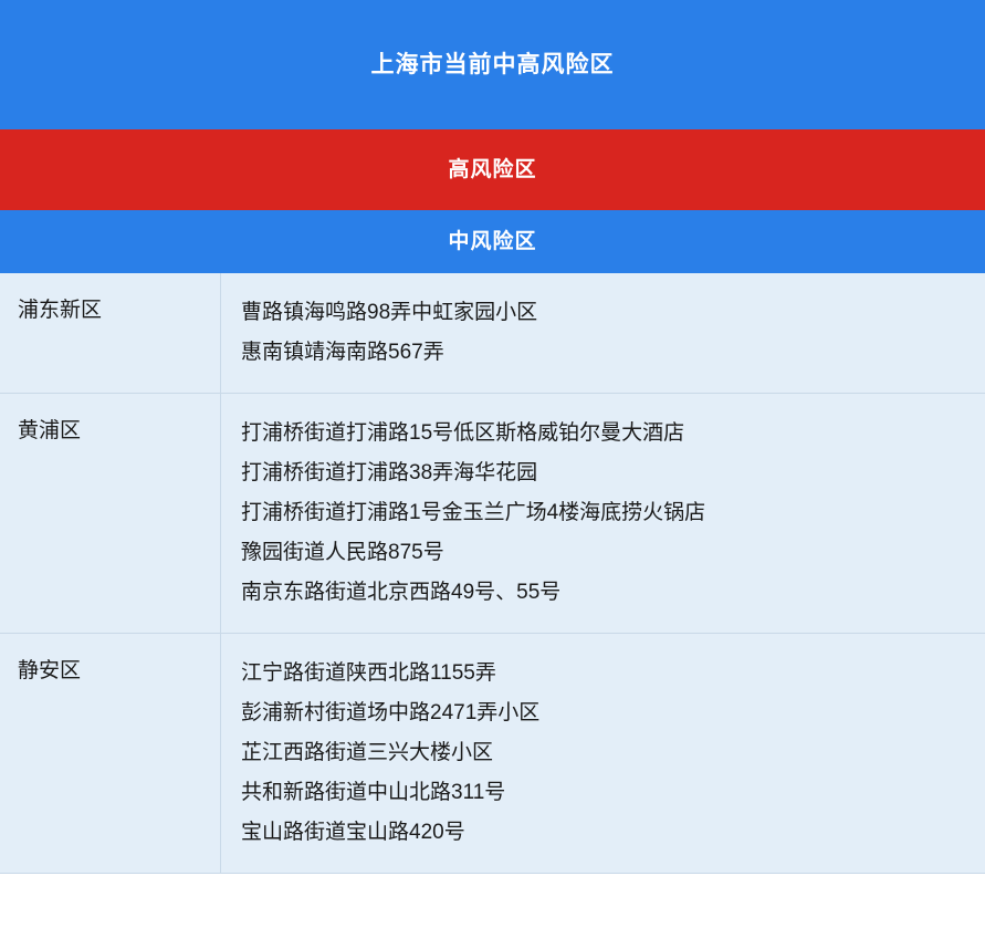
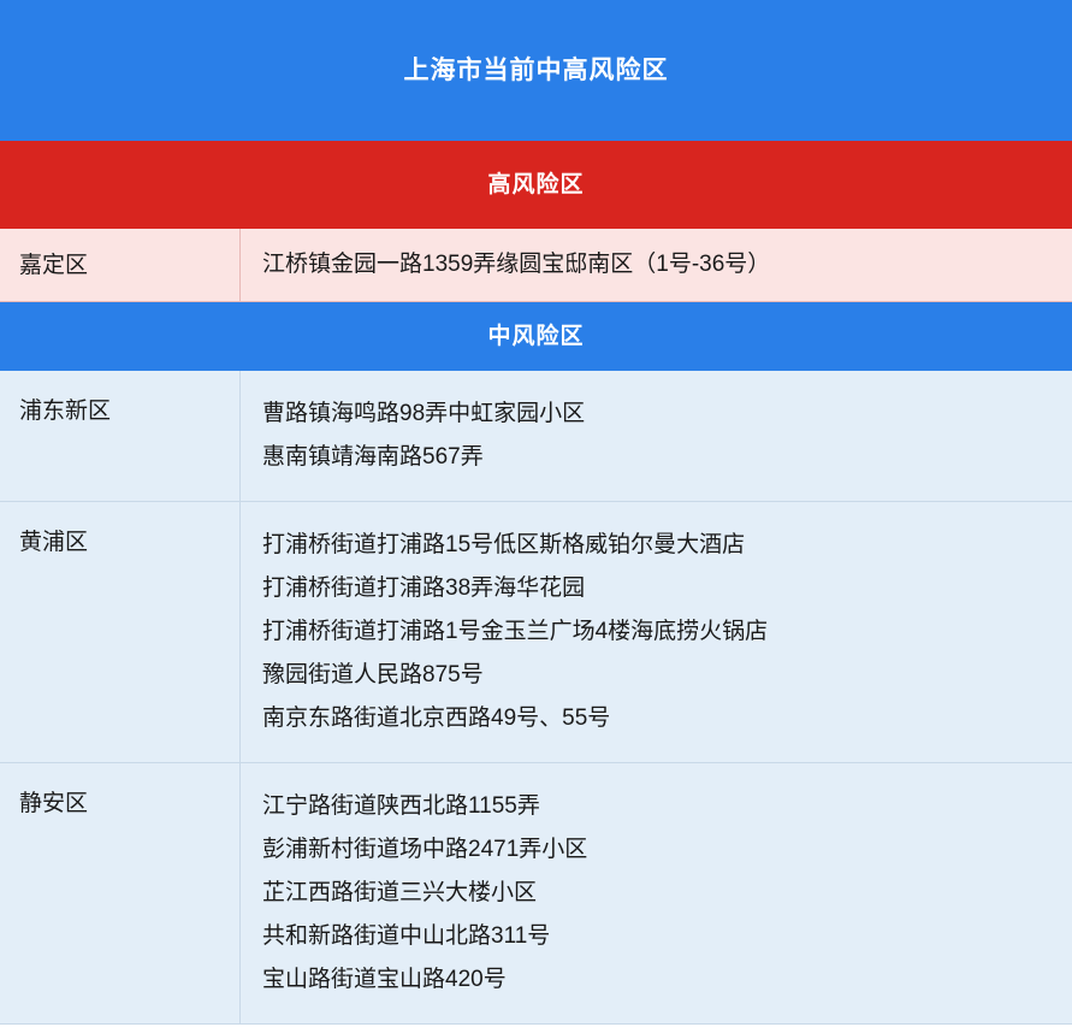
  上海市当前中高风险区
  高风险区
+ 嘉定区
+ 江桥镇金园一路1359弄缘圆宝邸南区（1号-36号）
  中风险区
  浦东新区
  曹路镇海鸣路98弄中虹家园小区
  惠南镇靖海南路567弄
  黄浦区
  打浦桥街道打浦路15号低区斯格威铂尔曼大酒店
  打浦桥街道打浦路38弄海华花园
  打浦桥街道打浦路1号金玉兰广场4楼海底捞火锅店
  豫园街道人民路875号
  南京东路街道北京西路49号、55号
  静安区
  江宁路街道陕西北路1155弄
  彭浦新村街道场中路2471弄小区
  芷江西路街道三兴大楼小区
  共和新路街道中山北路311号
  宝山路街道宝山路420号
